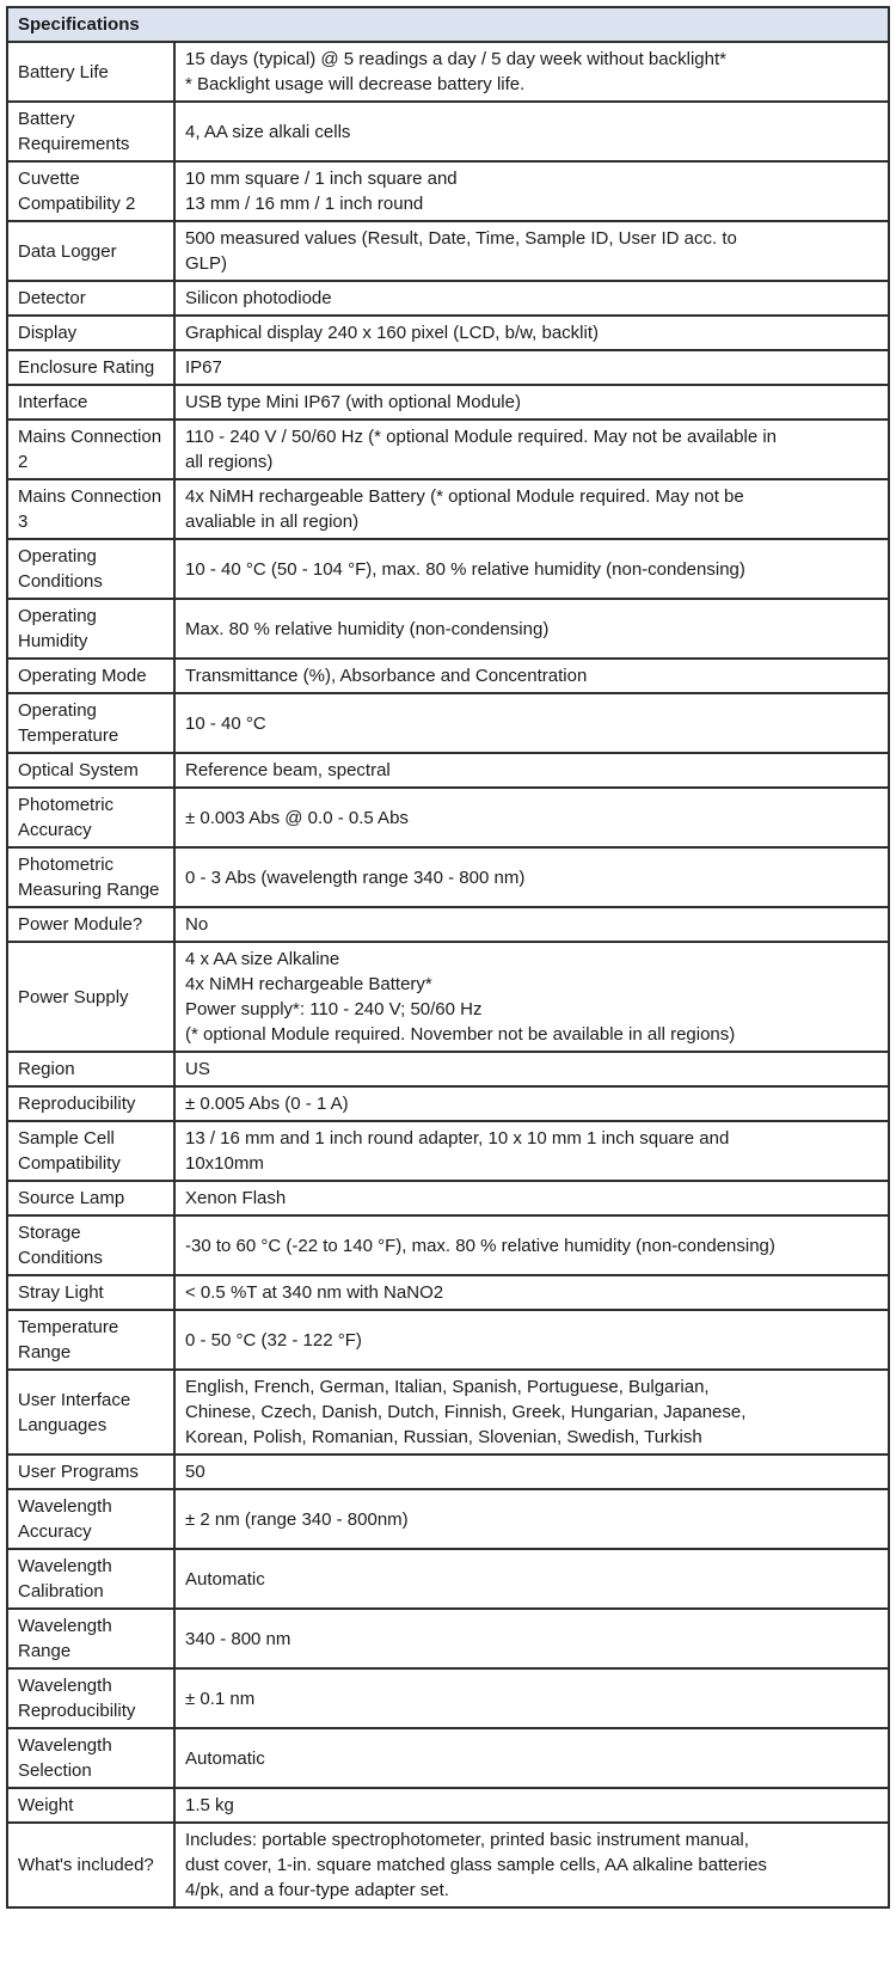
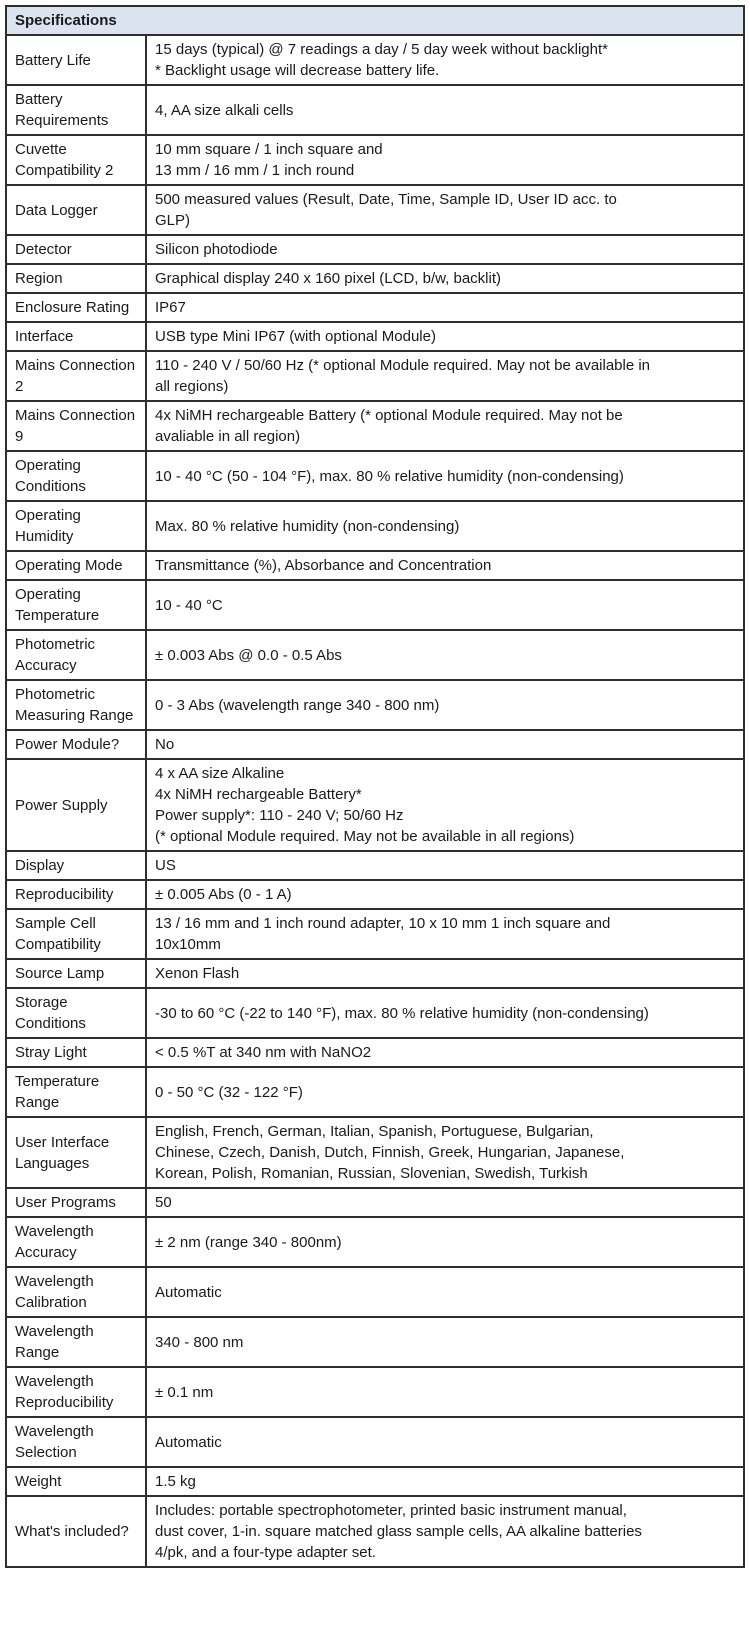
  Specifications
- Battery Life	15 days (typical) @ 5 readings a day / 5 day week without backlight* * Backlight usage will decrease battery life.
+ Battery Life	15 days (typical) @ 7 readings a day / 5 day week without backlight* * Backlight usage will decrease battery life.
  Battery Requirements	4, AA size alkali cells
  Cuvette Compatibility 2	10 mm square / 1 inch square and 13 mm / 16 mm / 1 inch round
  Data Logger	500 measured values (Result, Date, Time, Sample ID, User ID acc. to GLP)
  Detector	Silicon photodiode
- Display	Graphical display 240 x 160 pixel (LCD, b/w, backlit)
+ Region	Graphical display 240 x 160 pixel (LCD, b/w, backlit)
  Enclosure Rating	IP67
  Interface	USB type Mini IP67 (with optional Module)
  Mains Connection 2	110 - 240 V / 50/60 Hz (* optional Module required. May not be available in all regions)
- Mains Connection 3	4x NiMH rechargeable Battery (* optional Module required. May not be avaliable in all region)
+ Mains Connection 9	4x NiMH rechargeable Battery (* optional Module required. May not be avaliable in all region)
  Operating Conditions	10 - 40 °C (50 - 104 °F), max. 80 % relative humidity (non-condensing)
  Operating Humidity	Max. 80 % relative humidity (non-condensing)
  Operating Mode	Transmittance (%), Absorbance and Concentration
  Operating Temperature	10 - 40 °C
- Optical System	Reference beam, spectral
  Photometric Accuracy	± 0.003 Abs @ 0.0 - 0.5 Abs
  Photometric Measuring Range	0 - 3 Abs (wavelength range 340 - 800 nm)
  Power Module?	No
- Power Supply	4 x AA size Alkaline 4x NiMH rechargeable Battery* Power supply*: 110 - 240 V; 50/60 Hz (* optional Module required. November not be available in all regions)
+ Power Supply	4 x AA size Alkaline 4x NiMH rechargeable Battery* Power supply*: 110 - 240 V; 50/60 Hz (* optional Module required. May not be available in all regions)
- Region	US
+ Display	US
  Reproducibility	± 0.005 Abs (0 - 1 A)
  Sample Cell Compatibility	13 / 16 mm and 1 inch round adapter, 10 x 10 mm 1 inch square and 10x10mm
  Source Lamp	Xenon Flash
  Storage Conditions	-30 to 60 °C (-22 to 140 °F), max. 80 % relative humidity (non-condensing)
  Stray Light	< 0.5 %T at 340 nm with NaNO2
  Temperature Range	0 - 50 °C (32 - 122 °F)
  User Interface Languages	English, French, German, Italian, Spanish, Portuguese, Bulgarian, Chinese, Czech, Danish, Dutch, Finnish, Greek, Hungarian, Japanese, Korean, Polish, Romanian, Russian, Slovenian, Swedish, Turkish
  User Programs	50
  Wavelength Accuracy	± 2 nm (range 340 - 800nm)
  Wavelength Calibration	Automatic
  Wavelength Range	340 - 800 nm
  Wavelength Reproducibility	± 0.1 nm
  Wavelength Selection	Automatic
  Weight	1.5 kg
  What's included?	Includes: portable spectrophotometer, printed basic instrument manual, dust cover, 1-in. square matched glass sample cells, AA alkaline batteries 4/pk, and a four-type adapter set.
